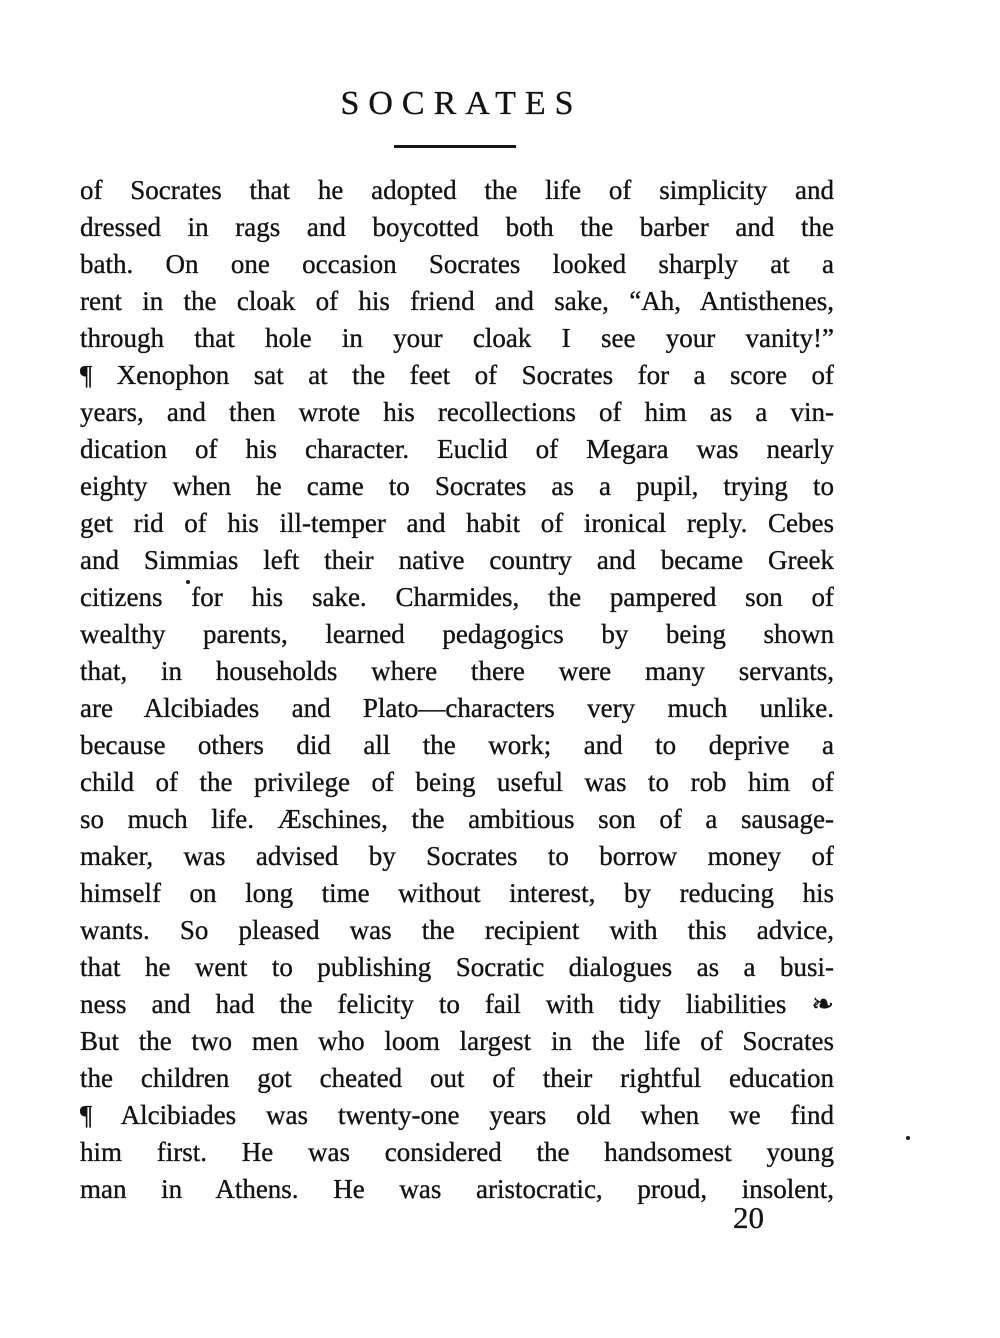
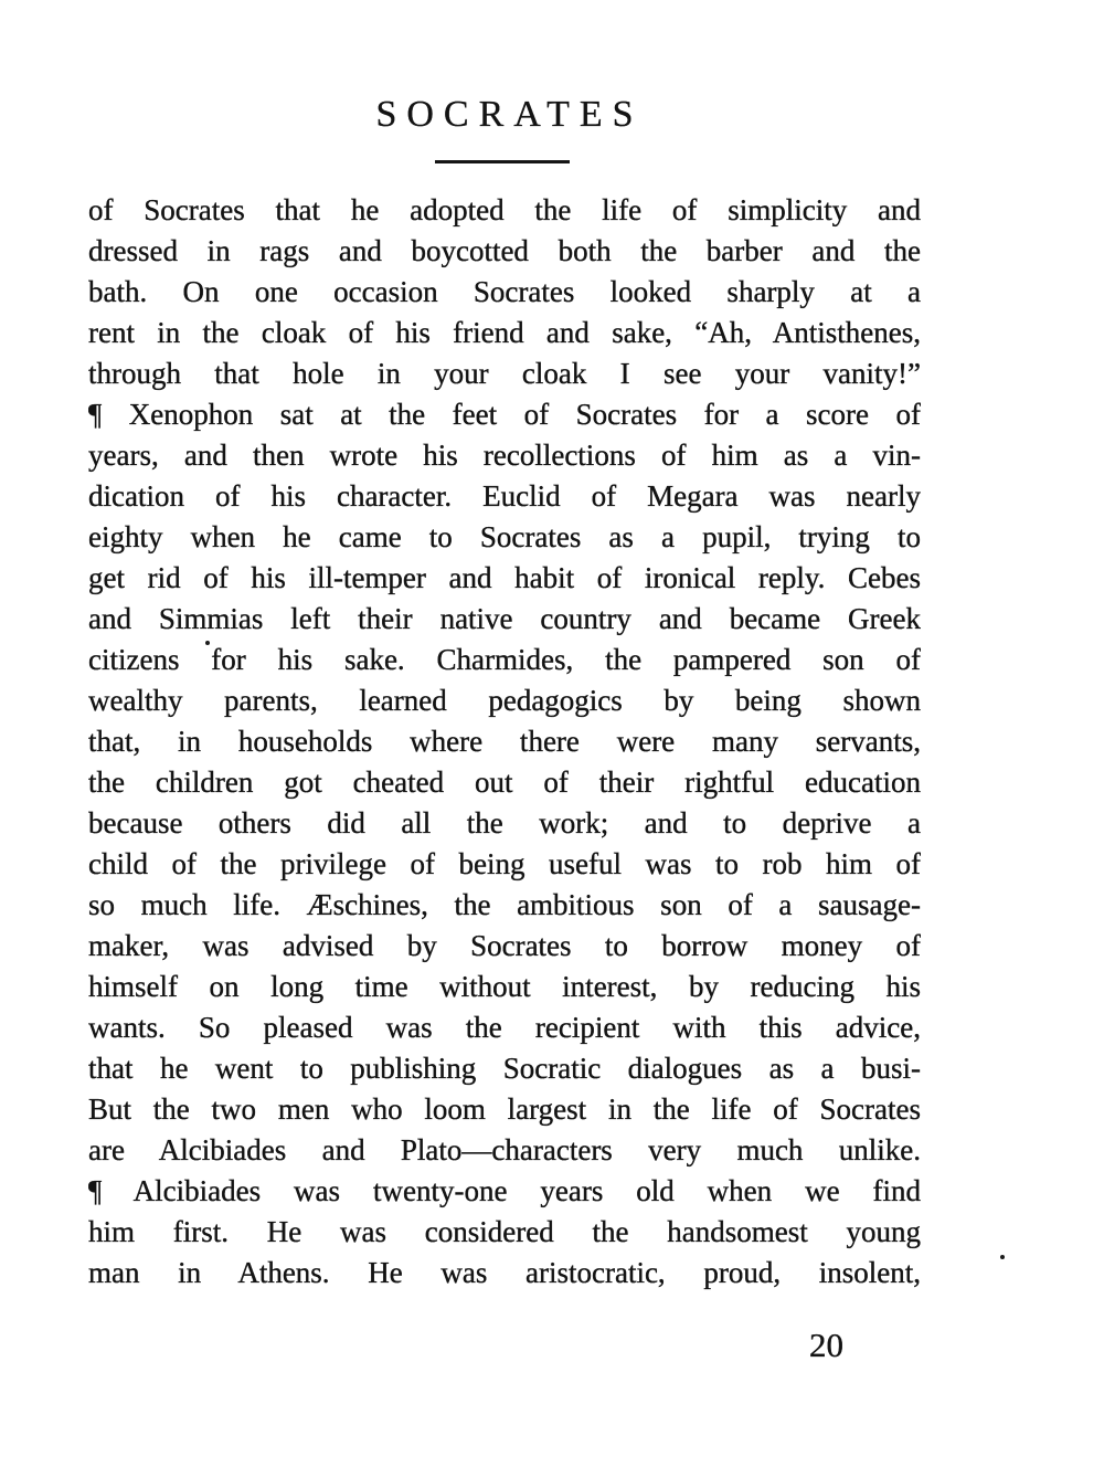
  SOCRATES
  of Socrates that he adopted the life of simplicity and
  dressed in rags and boycotted both the barber and the
  bath. On one occasion Socrates looked sharply at a
  rent in the cloak of his friend and sake, “Ah, Antisthenes,
  through that hole in your cloak I see your vanity!”
  ¶ Xenophon sat at the feet of Socrates for a score of
  years, and then wrote his recollections of him as a vin-
  dication of his character. Euclid of Megara was nearly
  eighty when he came to Socrates as a pupil, trying to
  get rid of his ill-temper and habit of ironical reply. Cebes
  and Simmias left their native country and became Greek
  citizens for his sake. Charmides, the pampered son of
  wealthy parents, learned pedagogics by being shown
  that, in households where there were many servants,
- are Alcibiades and Plato—characters very much unlike.
+ the children got cheated out of their rightful education
  because others did all the work; and to deprive a
  child of the privilege of being useful was to rob him of
  so much life. Æschines, the ambitious son of a sausage-
  maker, was advised by Socrates to borrow money of
  himself on long time without interest, by reducing his
  wants. So pleased was the recipient with this advice,
  that he went to publishing Socratic dialogues as a busi-
- ness and had the felicity to fail with tidy liabilities ❧
  But the two men who loom largest in the life of Socrates
- the children got cheated out of their rightful education
+ are Alcibiades and Plato—characters very much unlike.
  ¶ Alcibiades was twenty-one years old when we find
  him first. He was considered the handsomest young
  man in Athens. He was aristocratic, proud, insolent,
  20
